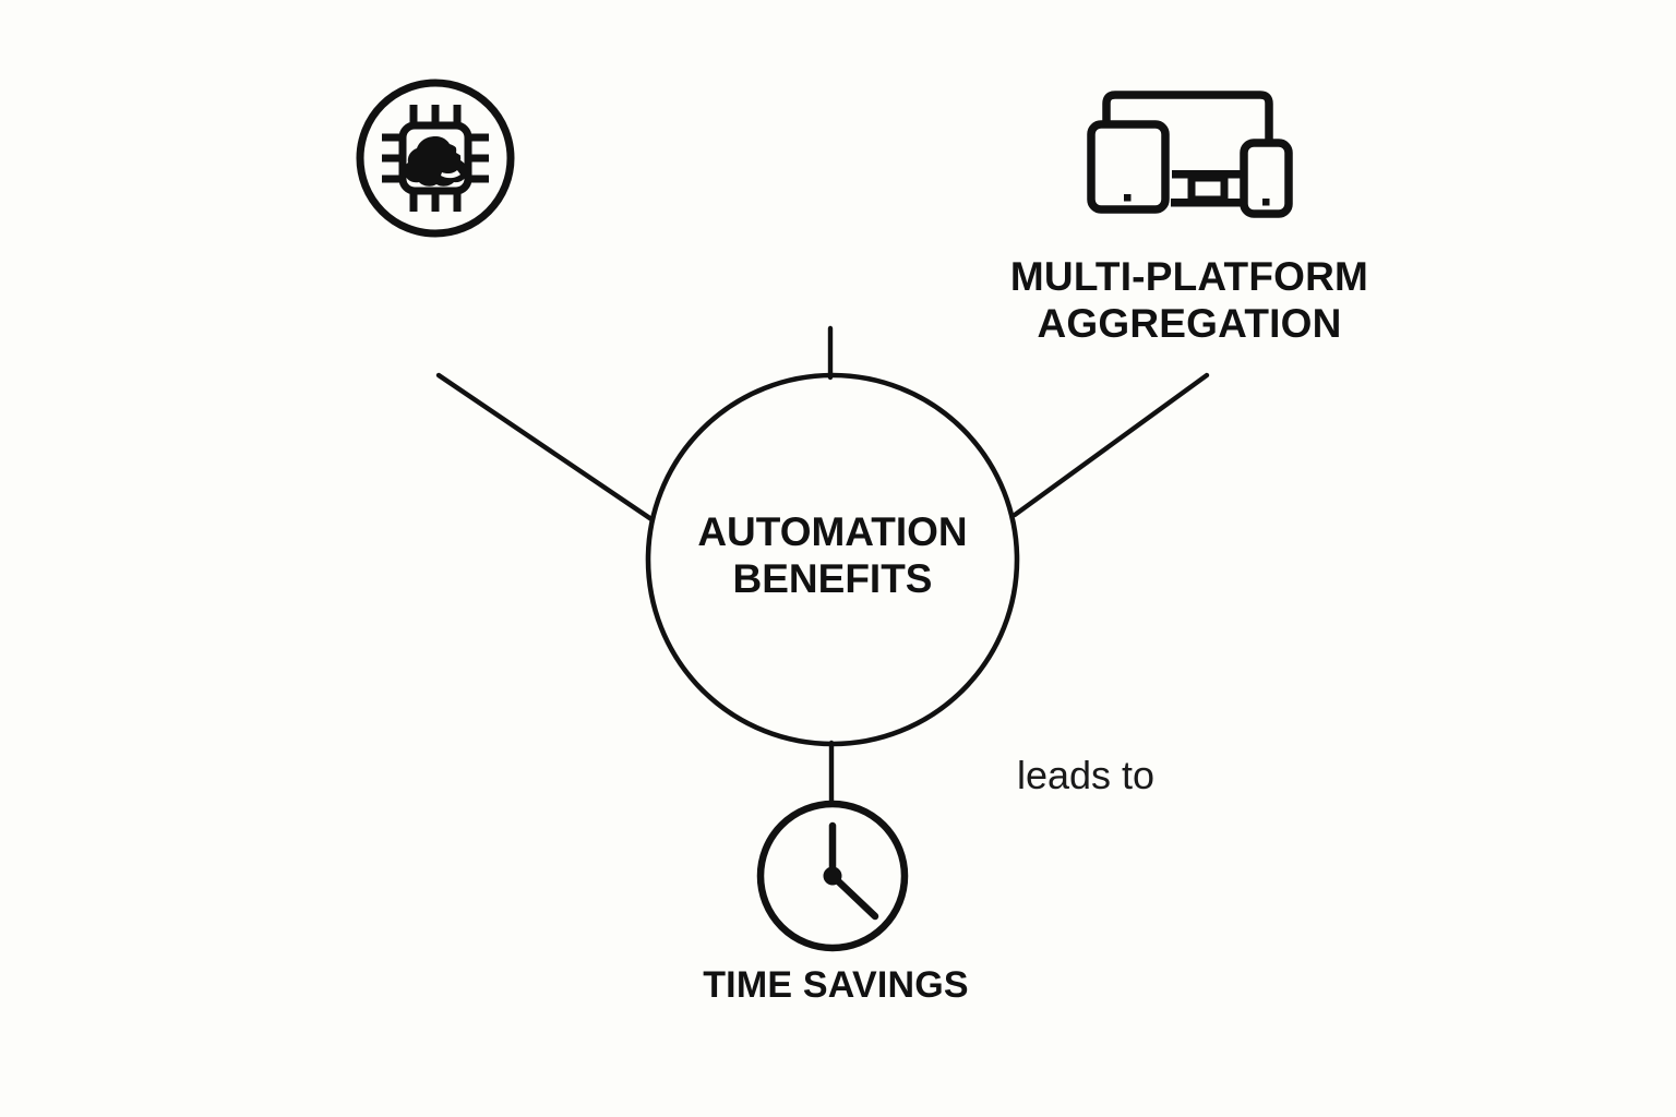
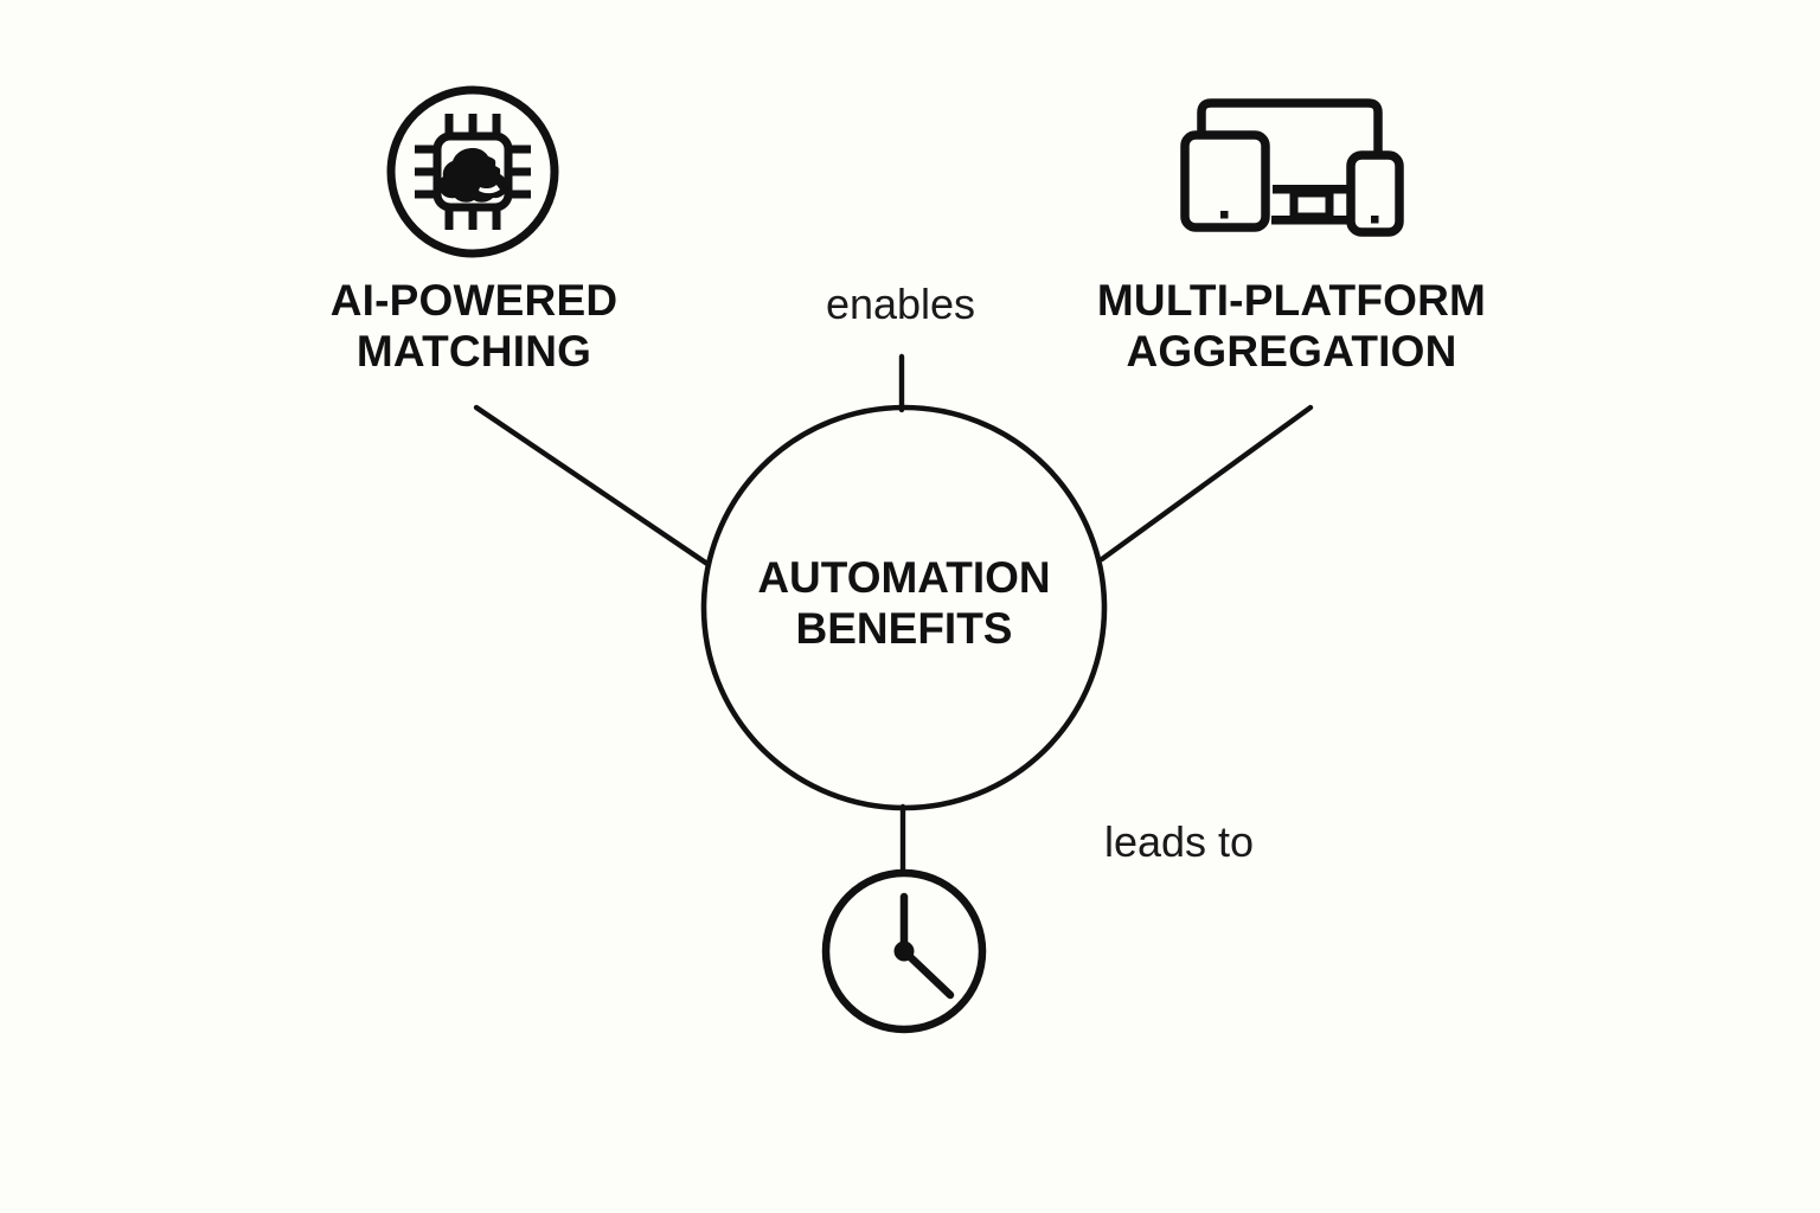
+ AI-POWERED
+ MATCHING
  MULTI-PLATFORM
  AGGREGATION
- TIME SAVINGS
  AUTOMATION
  BENEFITS
+ enables
  leads to
